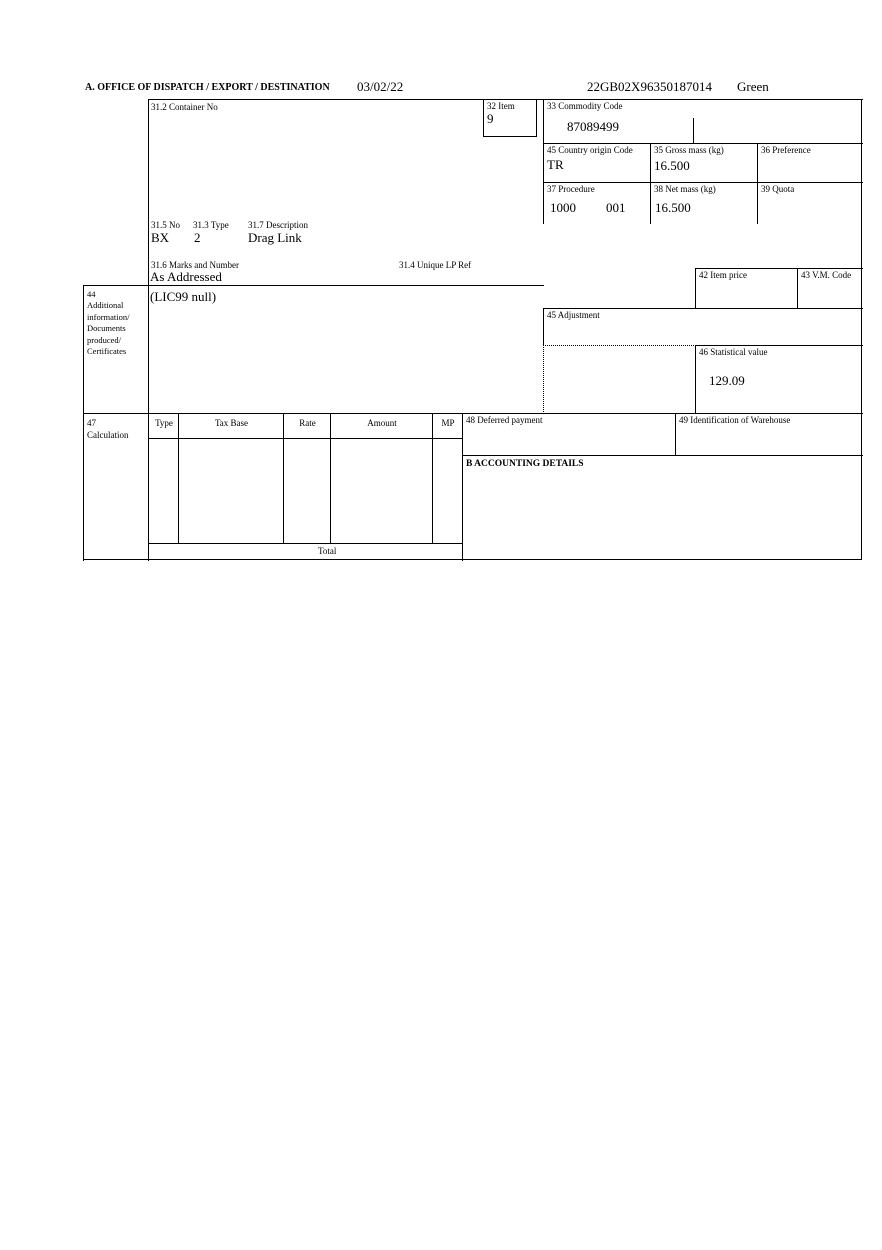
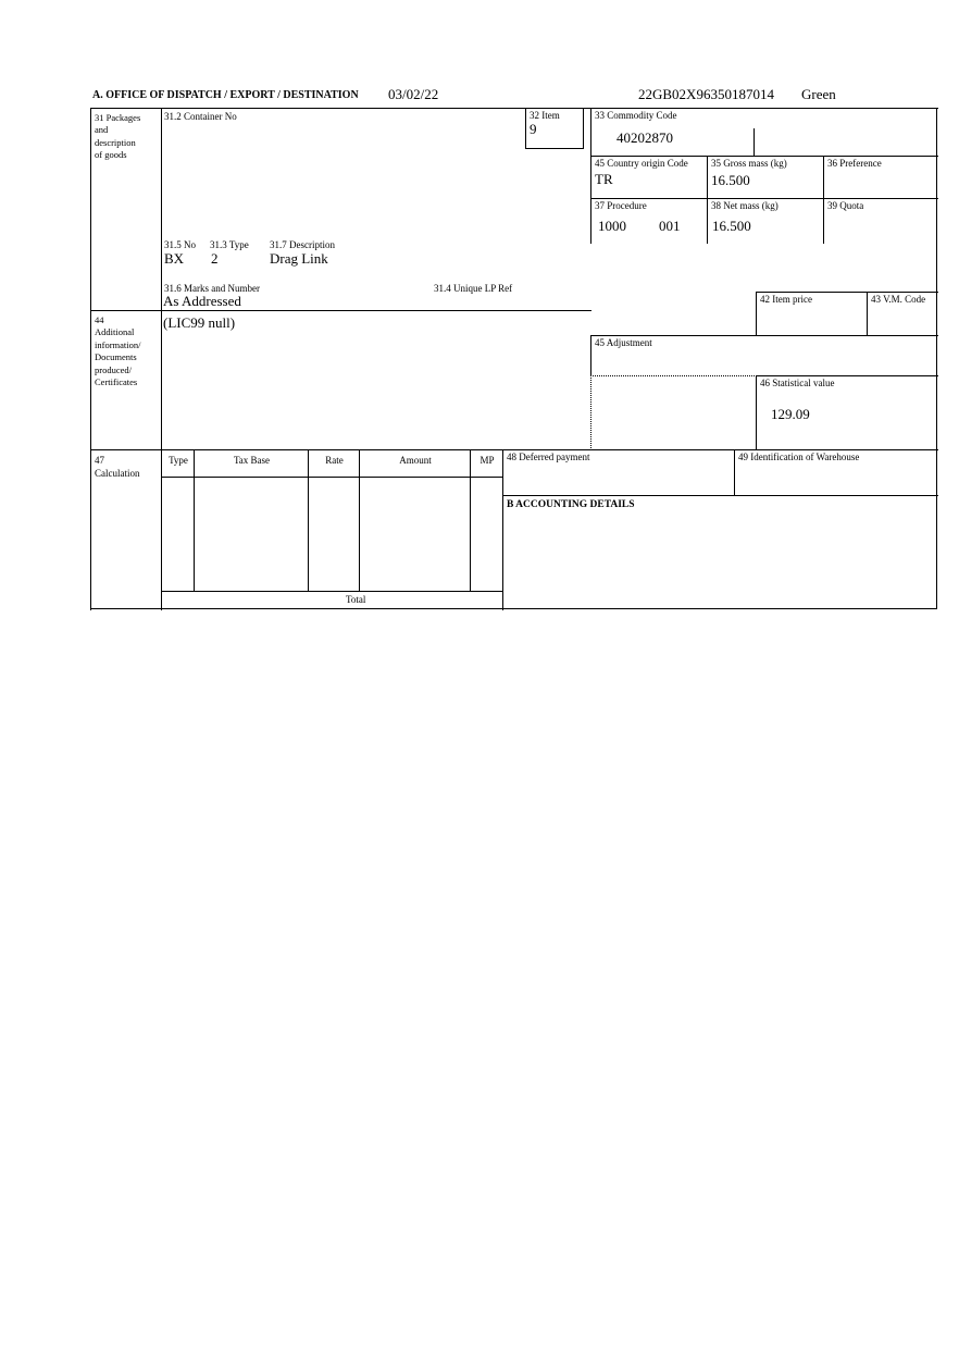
  A. OFFICE OF DISPATCH / EXPORT / DESTINATION
  03/02/22
  22GB02X96350187014
  Green
+ 31 Packages
+ and
+ description
+ of goods
  44
  Additional
  information/
  Documents
  produced/
  Certificates
  47
  Calculation
  31.2 Container No
  32 Item
  9
  31.5 No
  31.3 Type
  31.7 Description
  BX
  2
  Drag Link
  31.6 Marks and Number
  31.4 Unique LP Ref
  As Addressed
  (LIC99 null)
  33 Commodity Code
- 87089499
+ 40202870
  45 Country origin Code
  TR
  35 Gross mass (kg)
  16.500
  36 Preference
  37 Procedure
  1000
  001
  38 Net mass (kg)
  16.500
  39 Quota
  42 Item price
  43 V.M. Code
  45 Adjustment
  46 Statistical value
  129.09
  Type
  Tax Base
  Rate
  Amount
  MP
  Total
  48 Deferred payment
  49 Identification of Warehouse
  B ACCOUNTING DETAILS
